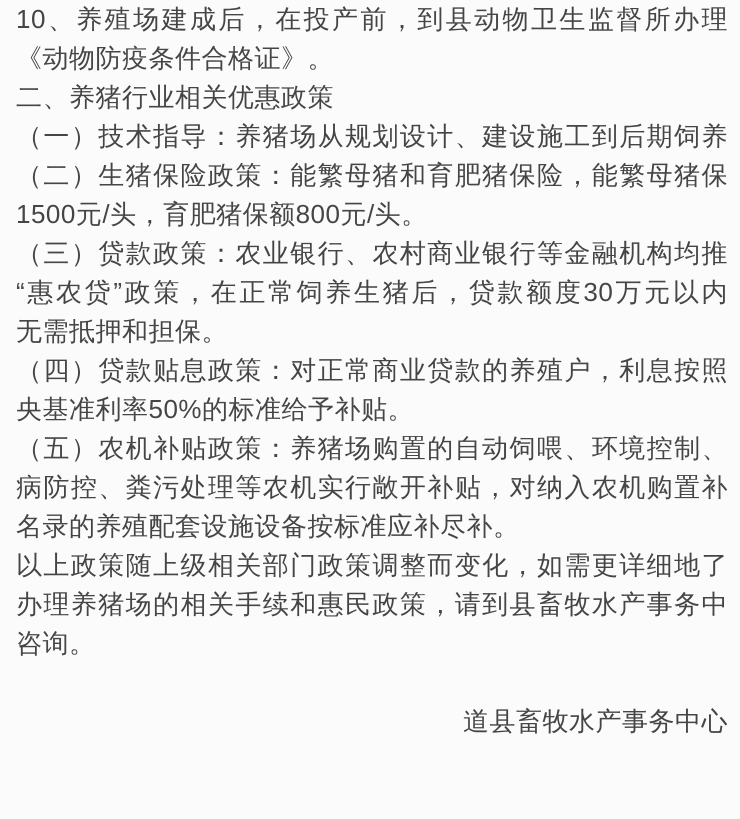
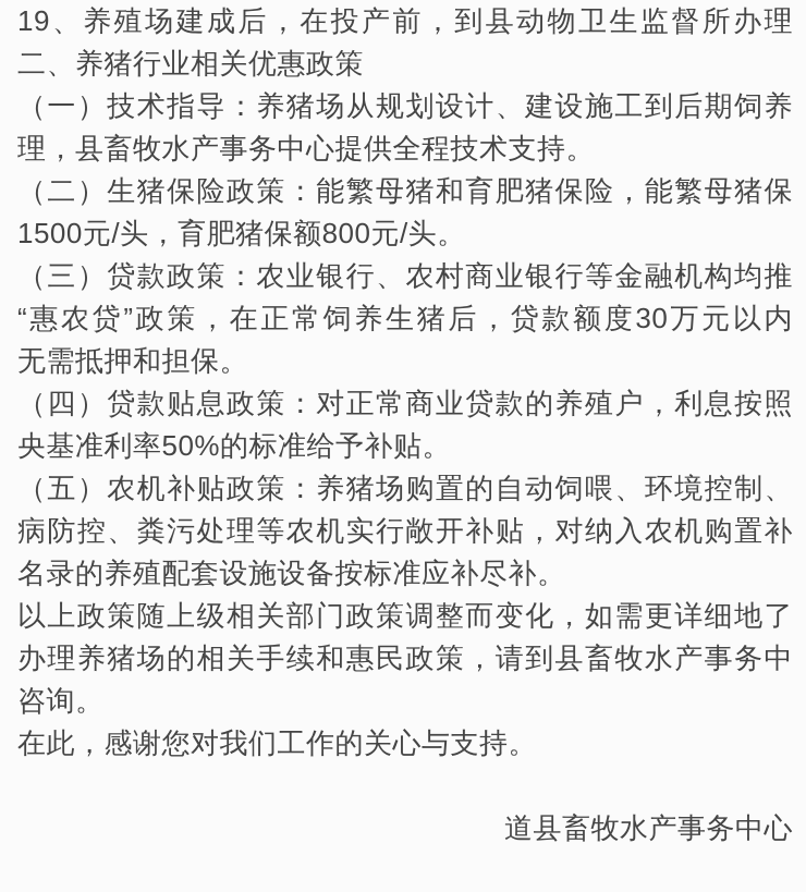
- 10、养殖场建成后，在投产前，到县动物卫生监督所办理
+ 19、养殖场建成后，在投产前，到县动物卫生监督所办理
- 《动物防疫条件合格证》。
  二、养猪行业相关优惠政策
  （一）技术指导：养猪场从规划设计、建设施工到后期饲养
+ 理，县畜牧水产事务中心提供全程技术支持。
  （二）生猪保险政策：能繁母猪和育肥猪保险，能繁母猪保
  1500元/头，育肥猪保额800元/头。
  （三）贷款政策：农业银行、农村商业银行等金融机构均推
  “惠农贷”政策，在正常饲养生猪后，贷款额度30万元以内
  无需抵押和担保。
  （四）贷款贴息政策：对正常商业贷款的养殖户，利息按照
  央基准利率50%的标准给予补贴。
  （五）农机补贴政策：养猪场购置的自动饲喂、环境控制、
  病防控、粪污处理等农机实行敞开补贴，对纳入农机购置补
  名录的养殖配套设施设备按标准应补尽补。
  以上政策随上级相关部门政策调整而变化，如需更详细地了
  办理养猪场的相关手续和惠民政策，请到县畜牧水产事务中
  咨询。
+ 在此，感谢您对我们工作的关心与支持。
  道县畜牧水产事务中心
